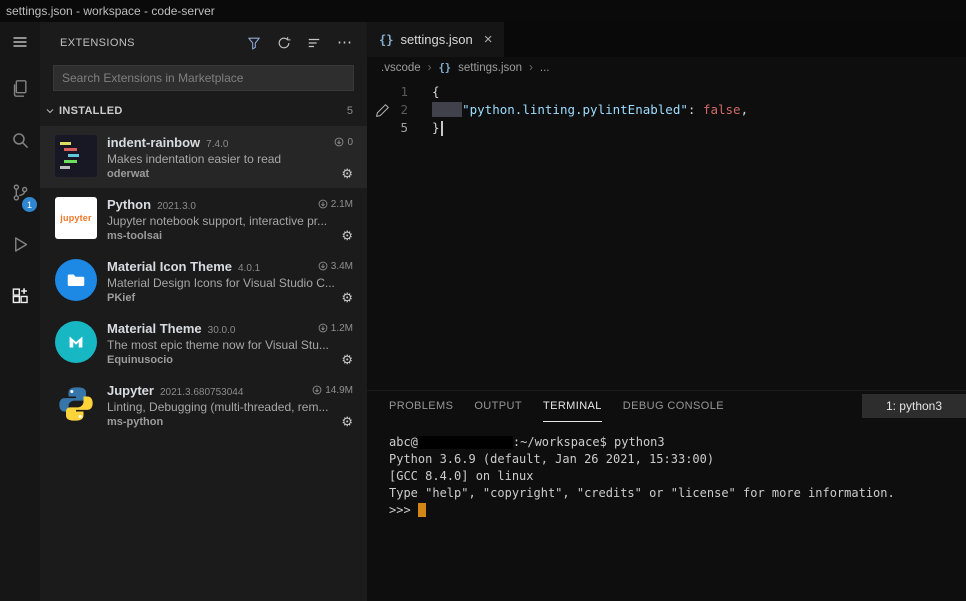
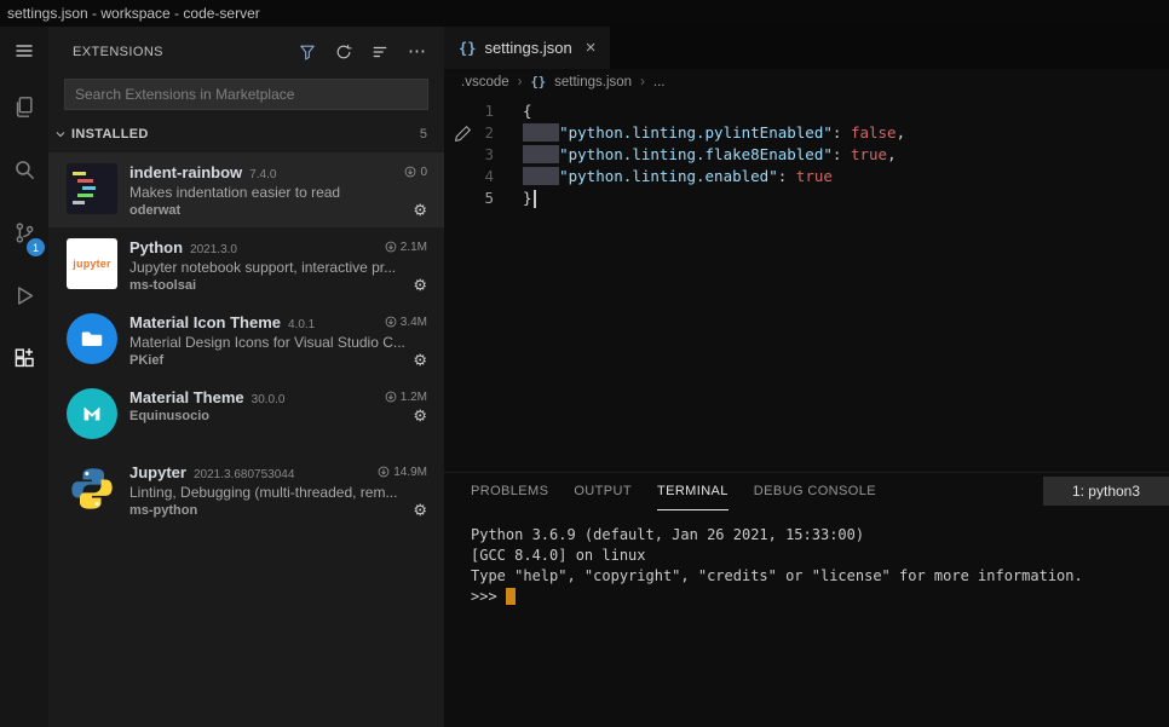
  settings.json - workspace - code-server
  1
  EXTENSIONS
  ⋯
  Search Extensions in Marketplace
  INSTALLED
  5
  indent-rainbow
  7.4.0
  0
  Makes indentation easier to read
  oderwat
  ⚙
  jupyter
  Python
  2021.3.0
  2.1M
  Jupyter notebook support, interactive pr...
  ms-toolsai
  ⚙
  Material Icon Theme
  4.0.1
  3.4M
  Material Design Icons for Visual Studio C...
  PKief
  ⚙
  Material Theme
  30.0.0
  1.2M
- The most epic theme now for Visual Stu...
  Equinusocio
  ⚙
  Jupyter
  2021.3.680753044
  14.9M
  Linting, Debugging (multi-threaded, rem...
  ms-python
  ⚙
  {}
  settings.json
  ×
  .vscode
  ›
  {}
  settings.json
  ›
  ...
  1
  {
  2
  "python.linting.pylintEnabled": false,
+ 3
+ "python.linting.flake8Enabled": true,
+ 4
+ "python.linting.enabled": true
  5
  }
  PROBLEMS
  OUTPUT
  TERMINAL
  DEBUG CONSOLE
  1: python3
- abc@ :~/workspace$ python3
  Python 3.6.9 (default, Jan 26 2021, 15:33:00)
  [GCC 8.4.0] on linux
  Type "help", "copyright", "credits" or "license" for more information.
  >>>
